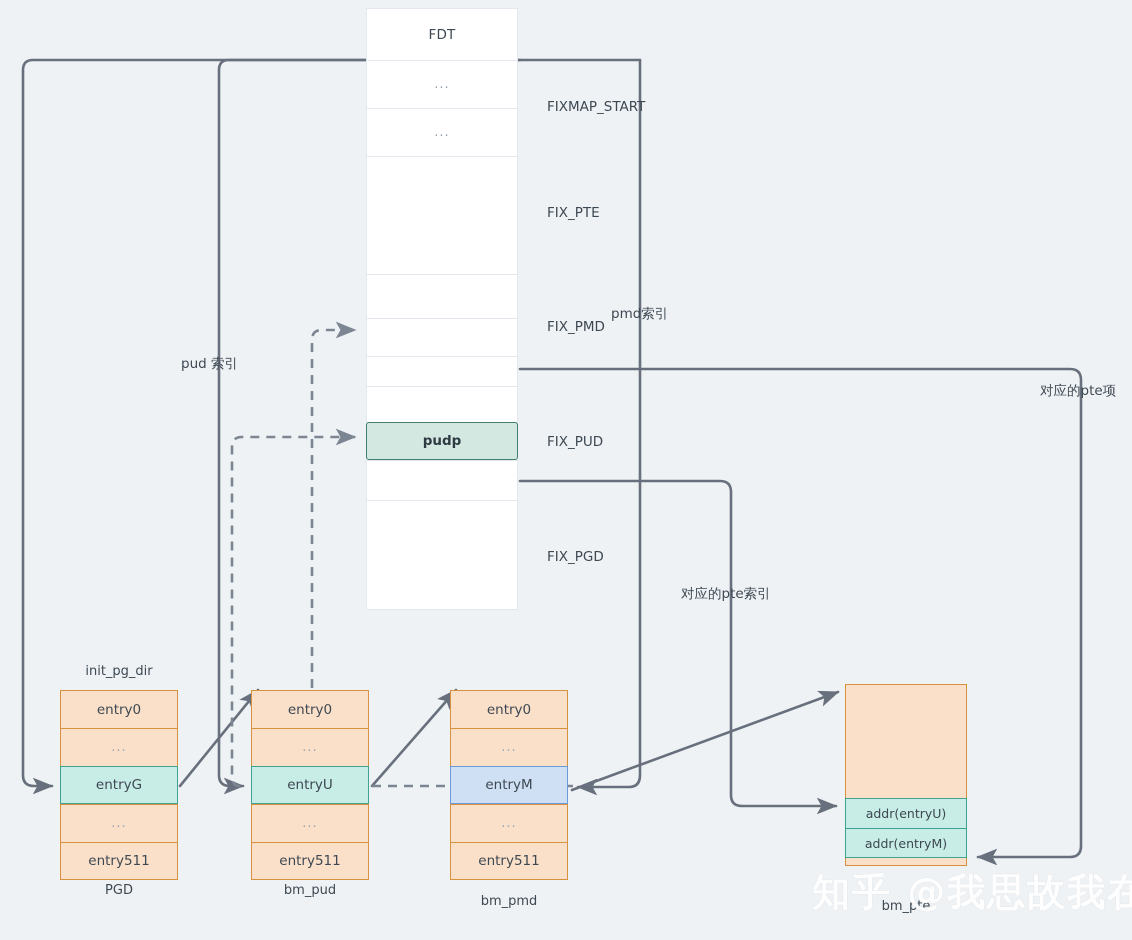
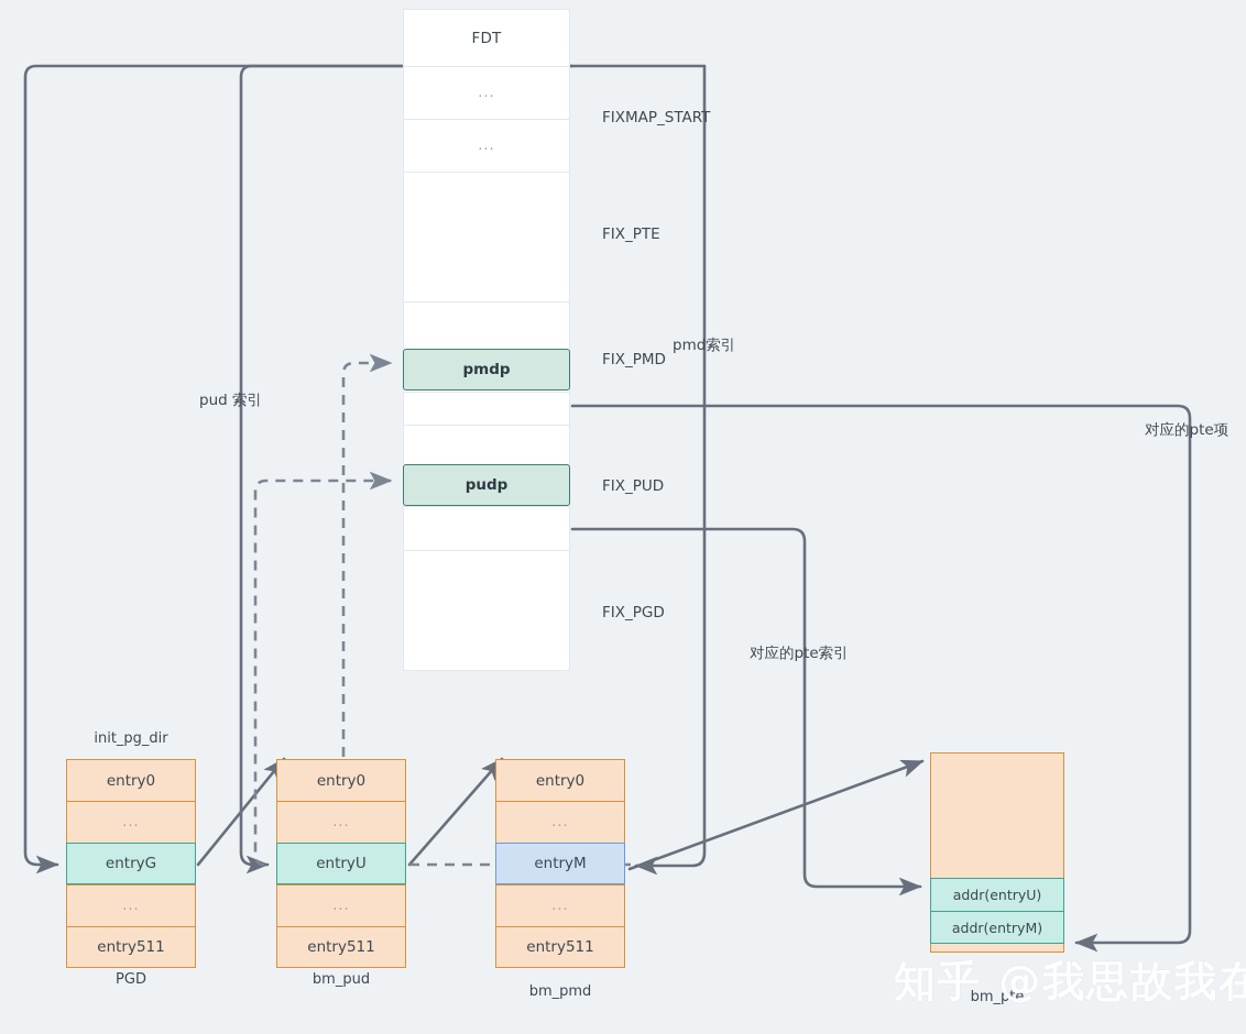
  FDT
  ...
  ...
+ pmdp
  pudp
  FIXMAP_START
  FIX_PTE
  FIX_PMD
  FIX_PUD
  FIX_PGD
  init_pg_dir
  entry0
  ...
  entryG
  ...
  entry511
  entry0
  ...
  entryU
  ...
  entry511
  entry0
  ...
  entryM
  ...
  entry511
  PGD
  bm_pud
  bm_pmd
  addr(entryU)
  addr(entryM)
  bm_pte
  pud 索引
  pmd索引
  对应的pte项
  对应的pte索引
  知乎 @我思故我在
